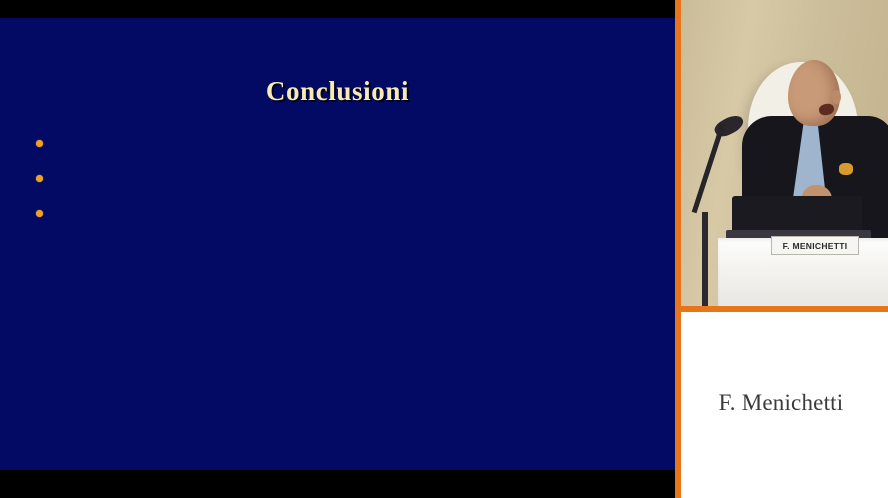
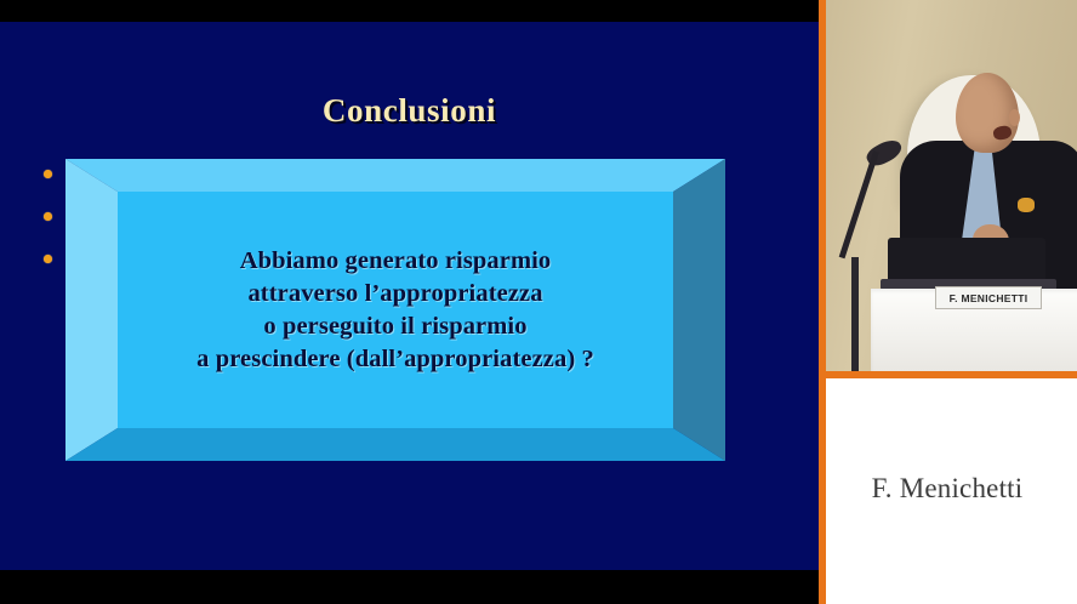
  Conclusioni
+ Abbiamo generato risparmio
+ attraverso l’appropriatezza
+ o perseguito il risparmio
+ a prescindere (dall’appropriatezza) ?
  F. MENICHETTI
  F. Menichetti
